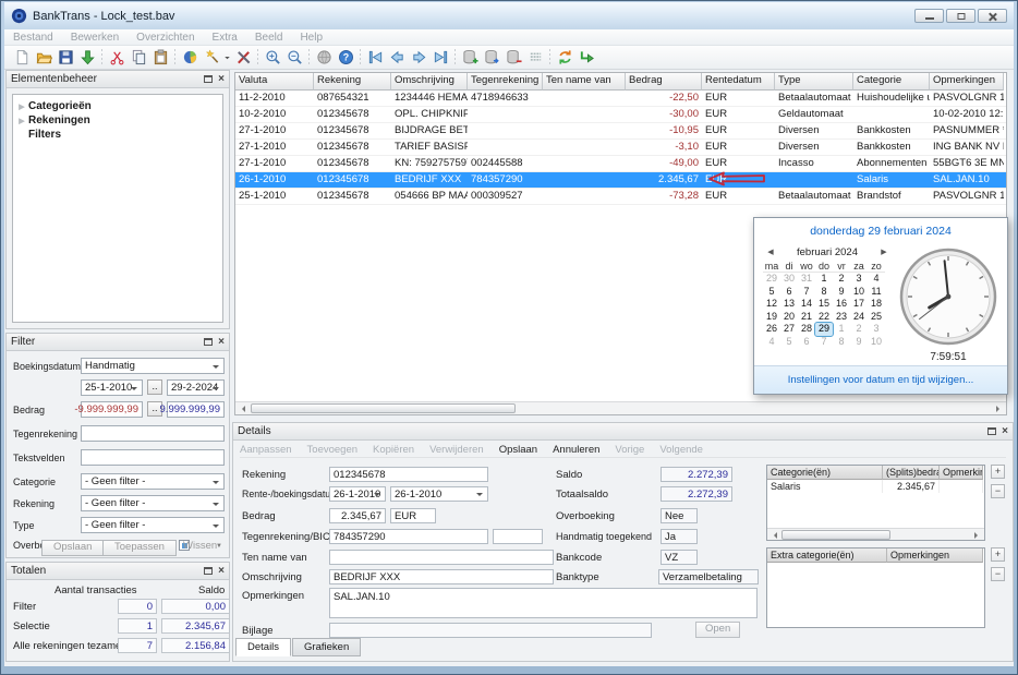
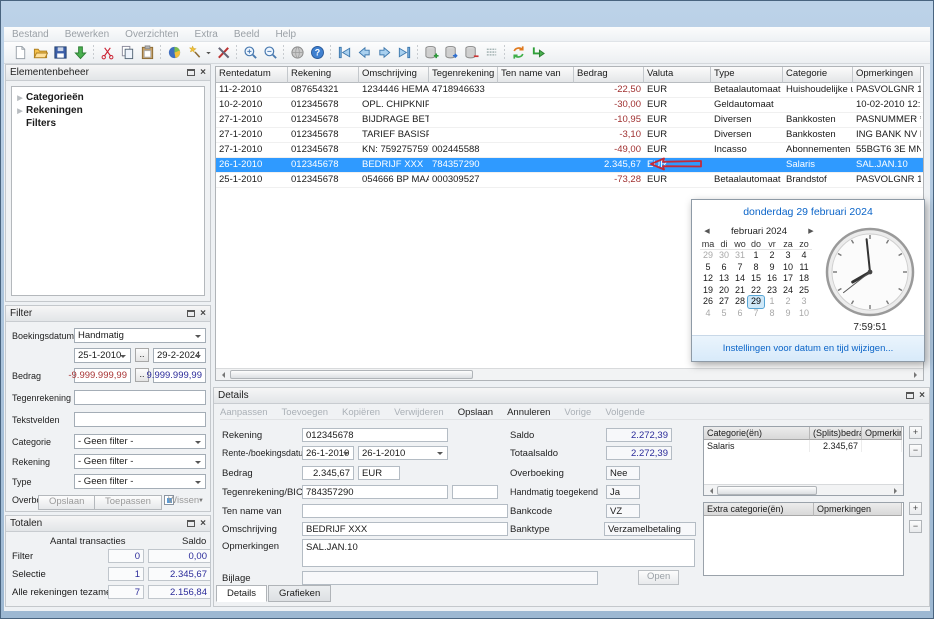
- BankTrans - Lock_test.bav
  Bestand
  Bewerken
  Overzichten
  Extra
  Beeld
  Help
  ?
  Elementenbeheer
  ×
  Categorieën
  Rekeningen
  Filters
  Filter
  ×
  Boekingsdatum
  Handmatig
  25-1-2010
  ..
  29-2-2024
  Bedrag
  -9.999.999,99
  ..
  9.999.999,99
  Tegenrekening
  Tekstvelden
  Categorie
  - Geen filter -
  Rekening
  - Geen filter -
  Type
  - Geen filter -
  Opslaan
  Toepassen
  Wissen
  Totalen
  ×
  Aantal transacties
  Saldo
  Filter
  0
  0,00
  Selectie
  1
  2.345,67
  Alle rekeningen tezam
  7
  2.156,84
- Valuta
+ Rentedatum
  Rekening
  Omschrijving
  Tegenrekening
  Ten name van
  Bedrag
- Rentedatum
+ Valuta
  Type
  Categorie
  Opmerkingen
  11-2-2010
  087654321
  1234446 HEMA
  4718946633
  -22,50
  EUR
  Betaalautomaat
  Huishoudelijke
  10-2-2010
  012345678
  OPL. CHIPKNIP
  -30,00
  EUR
  Geldautomaat
  10-02-2010 12:
  27-1-2010
  012345678
  BIJDRAGE BET
  -10,95
  EUR
  Diversen
  Bankkosten
  27-1-2010
  012345678
  TARIEF BASISP
  -3,10
  EUR
  Diversen
  Bankkosten
  27-1-2010
  012345678
  KN: 759275759
  002445588
  -49,00
  EUR
  Incasso
  Abonnementen
  55BGT6 3E MN
  26-1-2010
  012345678
  BEDRIJF XXX
  784357290
  2.345,67
  EUR
  Salaris
  SAL.JAN.10
  25-1-2010
  012345678
  054666 BP MAA
  000309527
  -73,28
  EUR
  Betaalautomaat
  Brandstof
  donderdag 29 februari 2024
  februari 2024
  ma
  di
  wo
  do
  vr
  za
  zo
  29
  30
  31
  1
  2
  3
  4
  5
  6
  7
  8
  9
  10
  11
  12
  13
  14
  15
  16
  17
  18
  19
  20
  21
  22
  23
  24
  25
  26
  27
  28
  29
  1
  2
  3
  4
  5
  6
  7
  8
  9
  10
  7:59:51
  Instellingen voor datum en tijd wijzigen...
  Details
  ×
  Aanpassen Toevoegen Kopiëren Verwijderen Opslaan Annuleren Vorige Volgende
  Rekening
  012345678
  Rente-/boekingsdatu
  26-1-2010
  26-1-2010
  Bedrag
  2.345,67
  EUR
  Tegenrekening/BIC
  784357290
  Ten name van
  Omschrijving
  BEDRIJF XXX
  Opmerkingen
  SAL.JAN.10
  Bijlage
  Open
  Saldo
  2.272,39
  Totaalsaldo
  2.272,39
  Overboeking
  Nee
  Handmatig toegekend
  Ja
  Bankcode
  VZ
  Banktype
  Verzamelbetaling
  Categorie(ën)
  (Splits)bedr
  Opmerkin
  Salaris
  2.345,67
  +
  −
  Extra categorie(ën)
  Opmerkingen
  +
  −
  Details
  Grafieken
